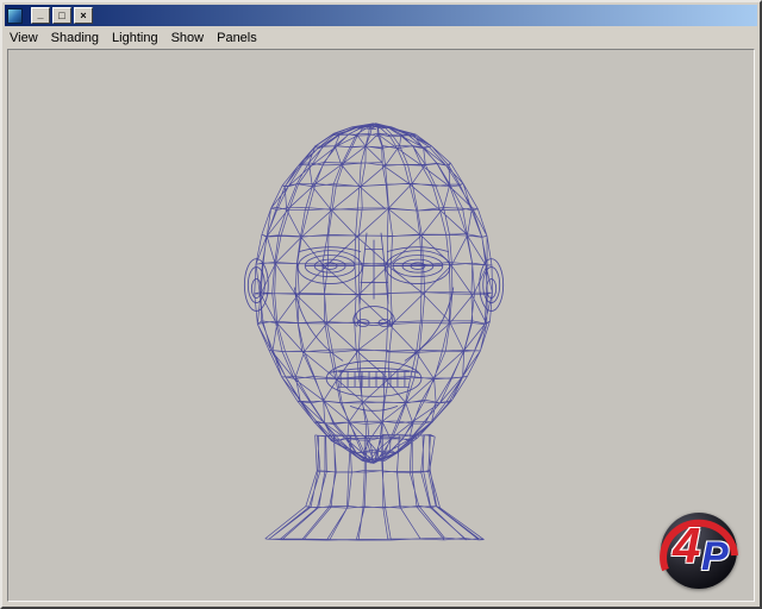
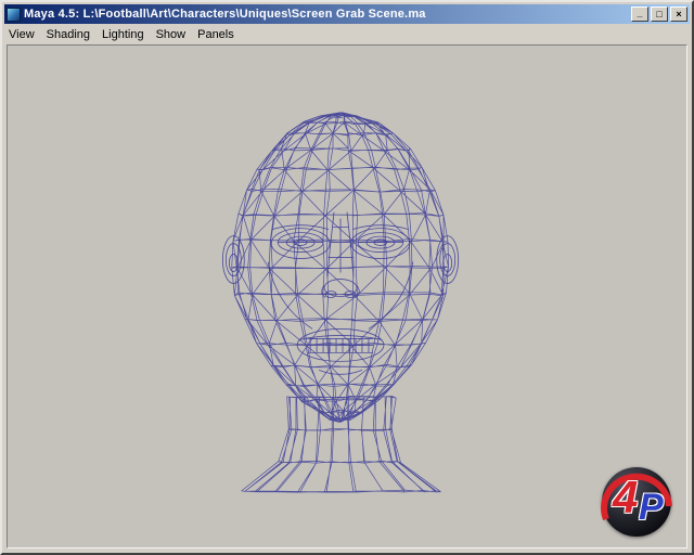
+ Maya 4.5: L:\Football\Art\Characters\Uniques\Screen Grab Scene.ma
  _
  □
  ×
  View
  Shading
  Lighting
  Show
  Panels
  4
  P
